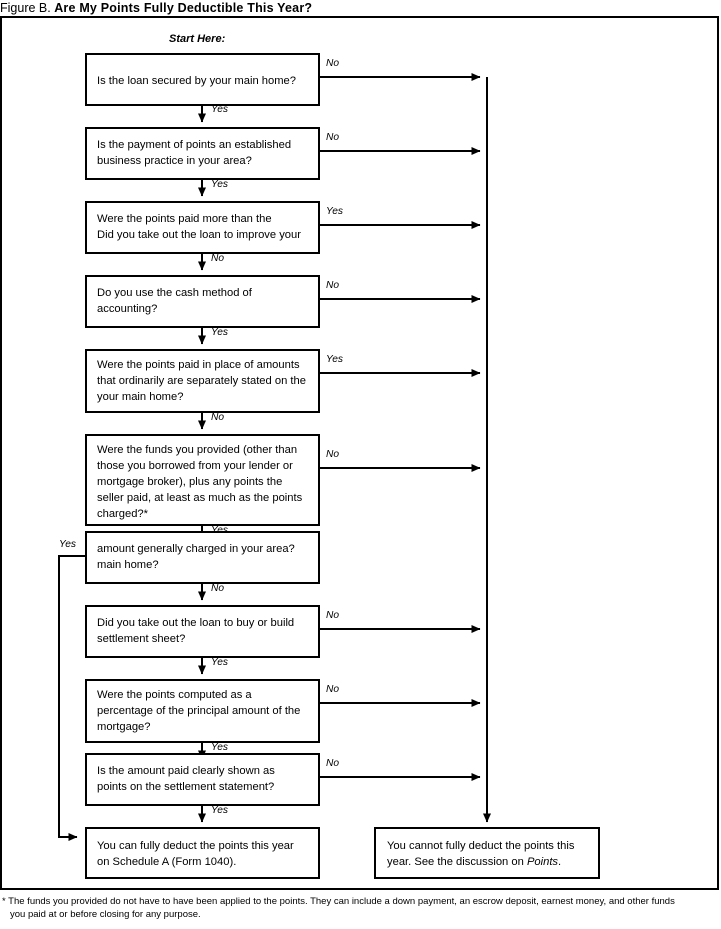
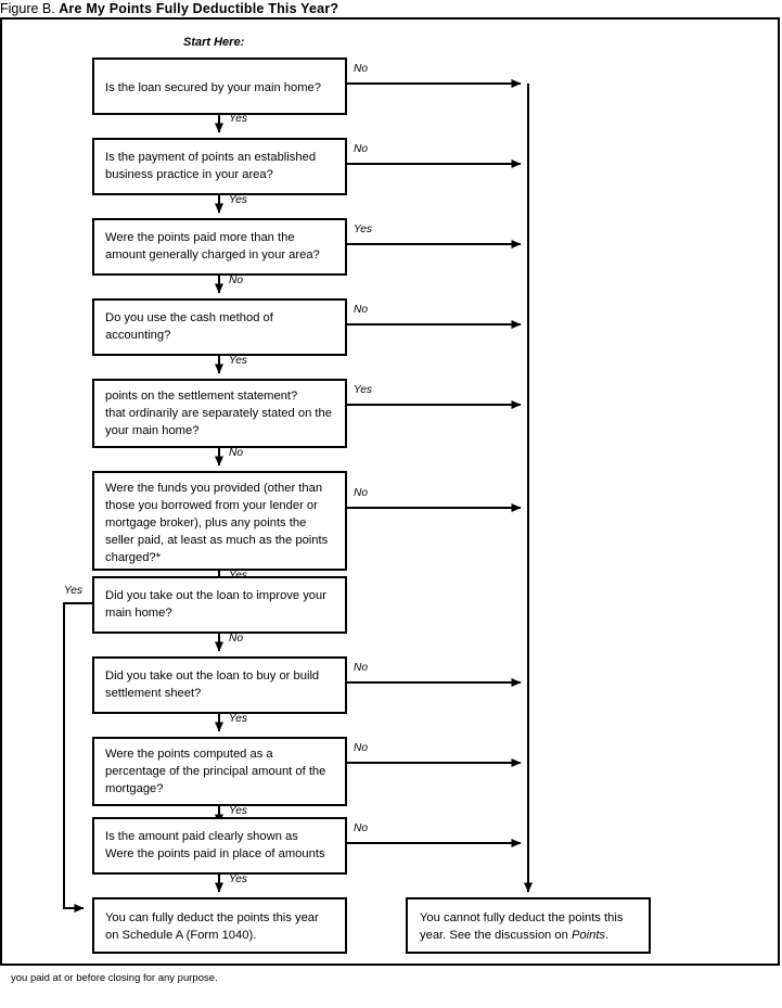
  Figure B. Are My Points Fully Deductible This Year?
  Start Here:
  Is the loan secured by your main home?
  No
  Yes
  Is the payment of points an established
  business practice in your area?
  No
  Yes
  Were the points paid more than the
- Did you take out the loan to improve your
+ amount generally charged in your area?
  Yes
  No
  Do you use the cash method of
  accounting?
  No
  Yes
- Were the points paid in place of amounts
+ points on the settlement statement?
  that ordinarily are separately stated on the
  your main home?
  Yes
  No
  Were the funds you provided (other than
  those you borrowed from your lender or
  mortgage broker), plus any points the
  seller paid, at least as much as the points
  charged?*
  No
  Yes
- amount generally charged in your area?
+ Did you take out the loan to improve your
  main home?
  Yes
  No
  Did you take out the loan to buy or build
  settlement sheet?
  No
  Yes
  Were the points computed as a
  percentage of the principal amount of the
  mortgage?
  No
  Yes
  Is the amount paid clearly shown as
- points on the settlement statement?
+ Were the points paid in place of amounts
  No
  Yes
  You can fully deduct the points this year
  on Schedule A (Form 1040).
  You cannot fully deduct the points this
  year. See the discussion on Points.
- * The funds you provided do not have to have been applied to the points. They can include a down payment, an escrow deposit, earnest money, and other funds
  you paid at or before closing for any purpose.
